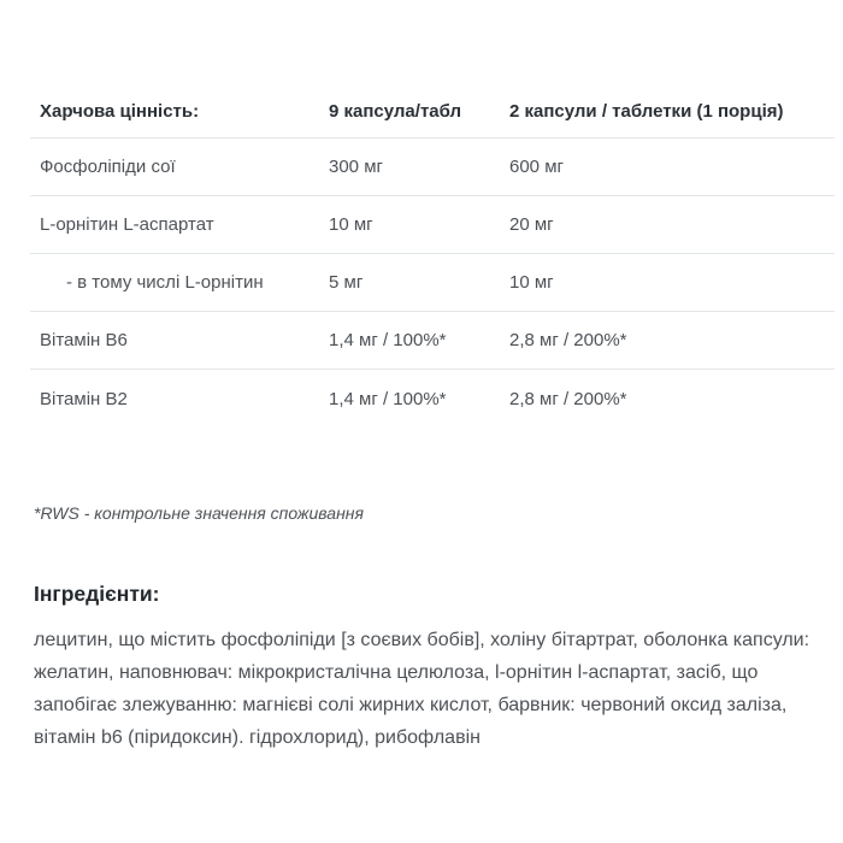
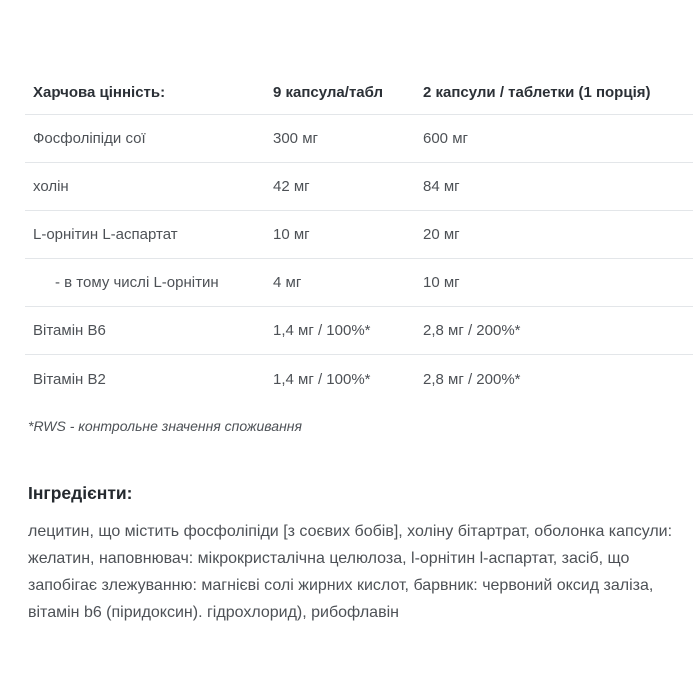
  Харчова цінність:
  9 капсула/табл
  2 капсули / таблетки (1 порція)
  Фосфоліпіди сої
  300 мг
  600 мг
+ холін
+ 42 мг
+ 84 мг
  L-орнітин L-аспартат
  10 мг
  20 мг
  - в тому числі L-орнітин
- 5 мг
+ 4 мг
  10 мг
  Вітамін B6
  1,4 мг / 100%*
  2,8 мг / 200%*
  Вітамін B2
  1,4 мг / 100%*
  2,8 мг / 200%*
  *RWS - контрольне значення споживання
  Інгредієнти:
  лецитин, що містить фосфоліпіди [з соєвих бобів], холіну бітартрат, оболонка капсули: желатин, наповнювач: мікрокристалічна целюлоза, l-орнітин l-аспартат, засіб, що запобігає злежуванню: магнієві солі жирних кислот, барвник: червоний оксид заліза, вітамін b6 (піридоксин). гідрохлорид), рибофлавін
